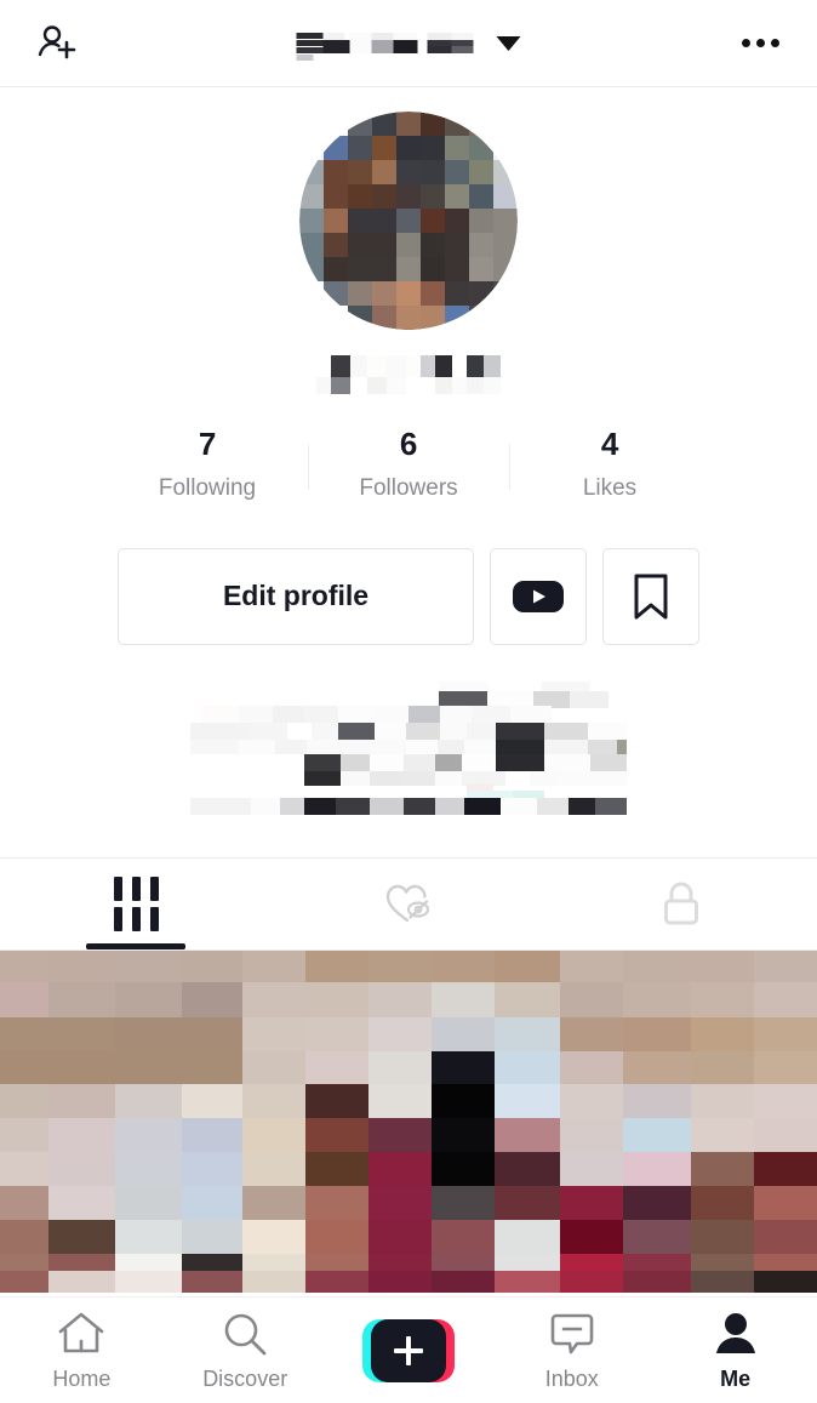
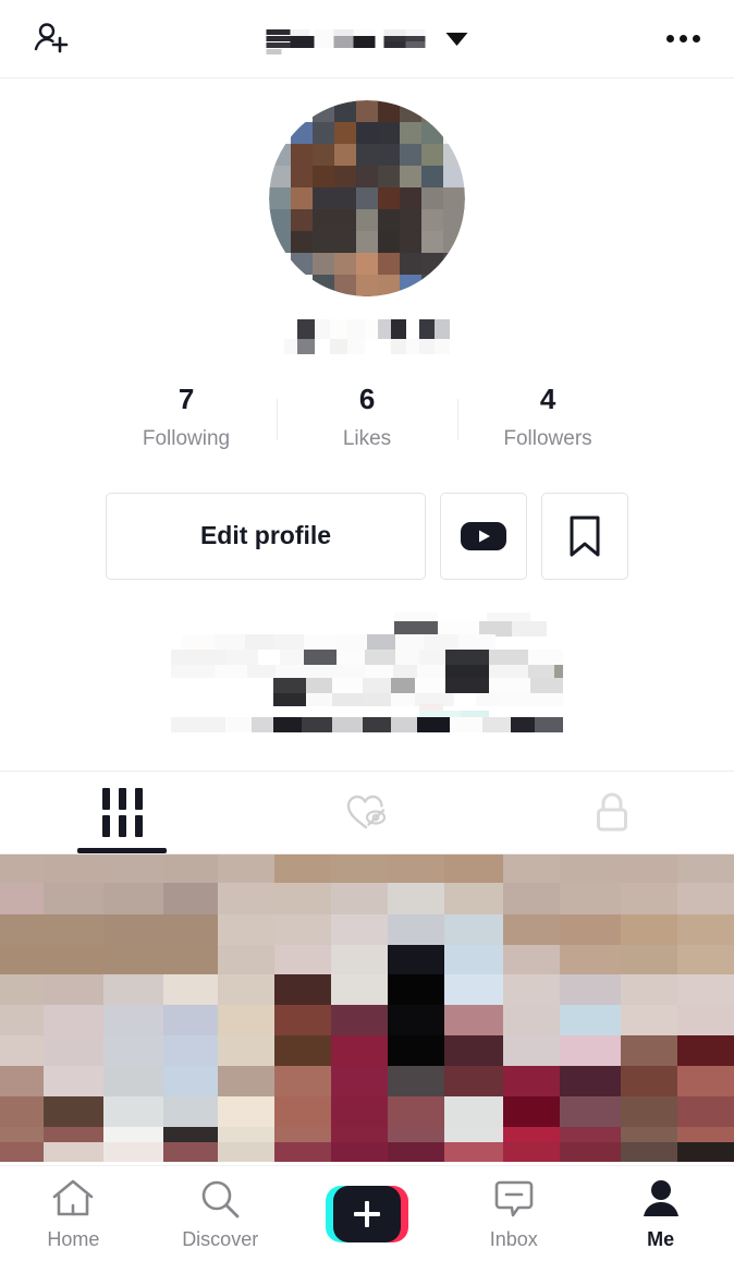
  7
  Following
  6
- Followers
+ Likes
  4
- Likes
+ Followers
  Edit profile
  Home
  Discover
  Inbox
  Me
